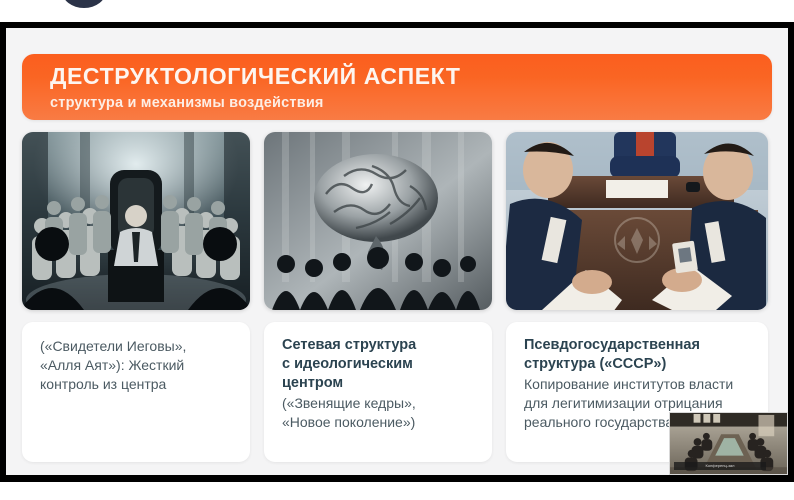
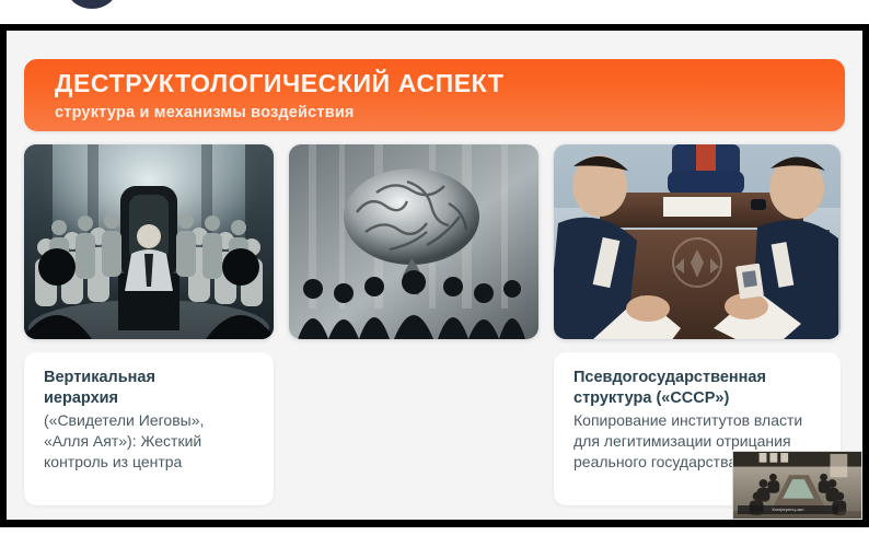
  ДЕСТРУКТОЛОГИЧЕСКИЙ АСПЕКТ
  структура и механизмы воздействия
+ Вертикальная
+ иерархия
  («Свидетели Иеговы»,
  «Алля Аят»): Жесткий
  контроль из центра
- Сетевая структура
- с идеологическим
- центром
- («Звенящие кедры»,
- «Новое поколение»)
  Псевдогосударственная
  структура («СССР»)
  Копирование институтов власти
  для легитимизации отрицания
  реального государств
